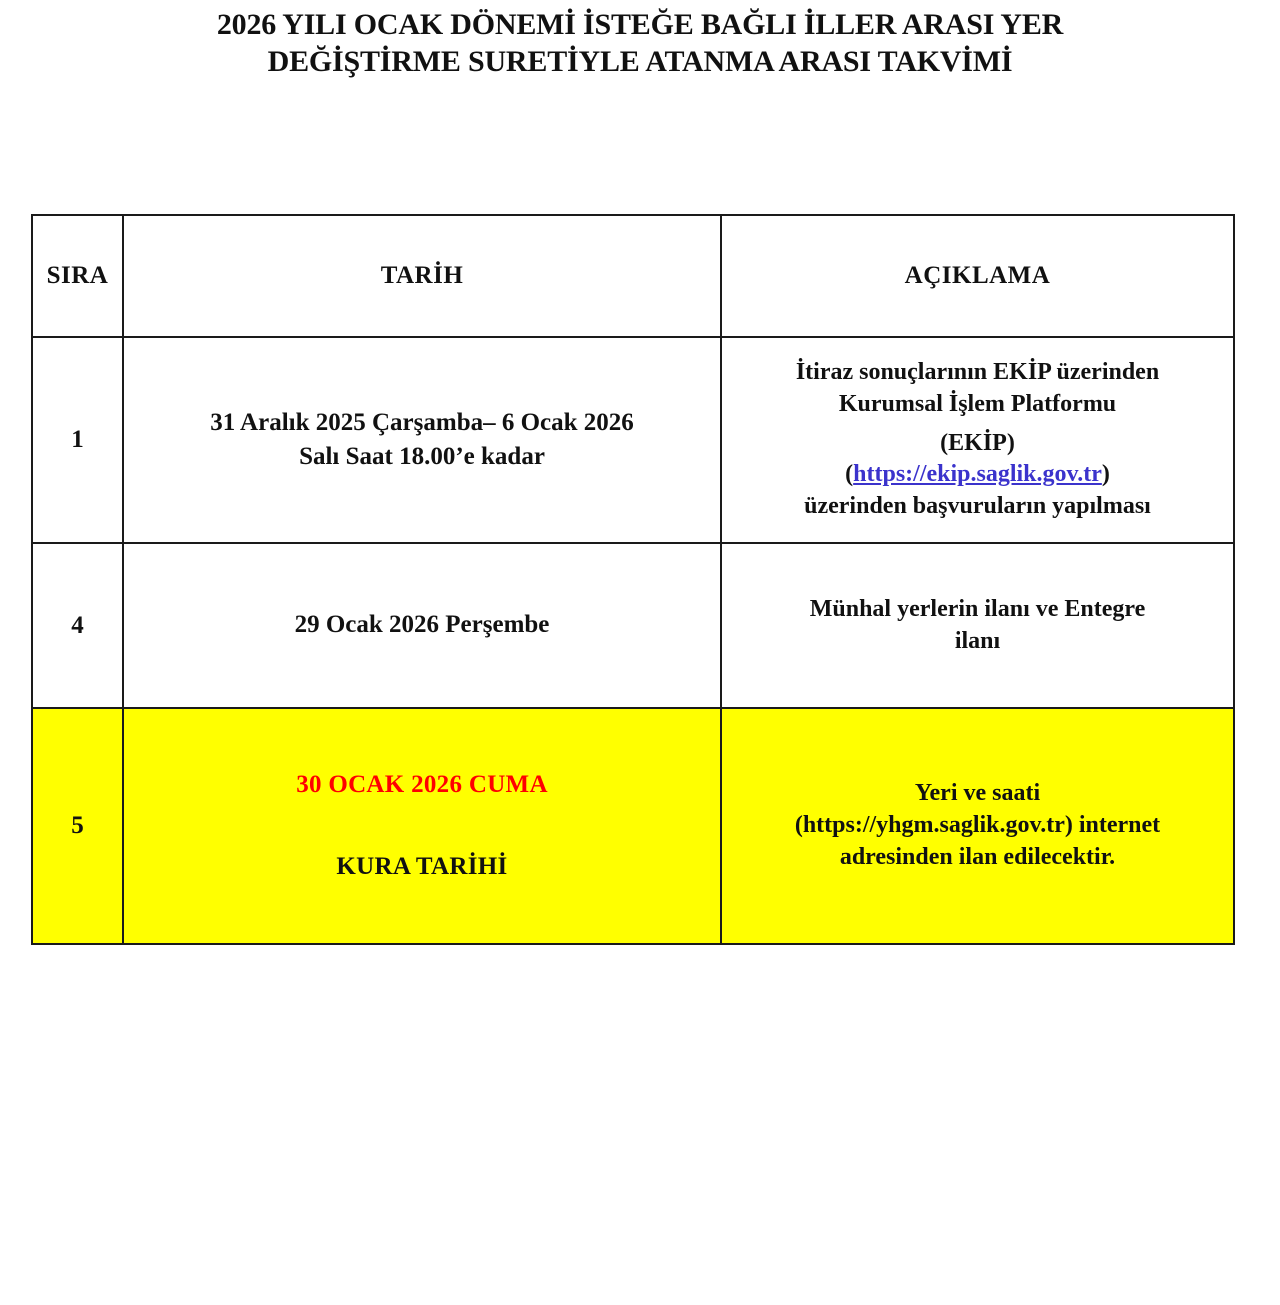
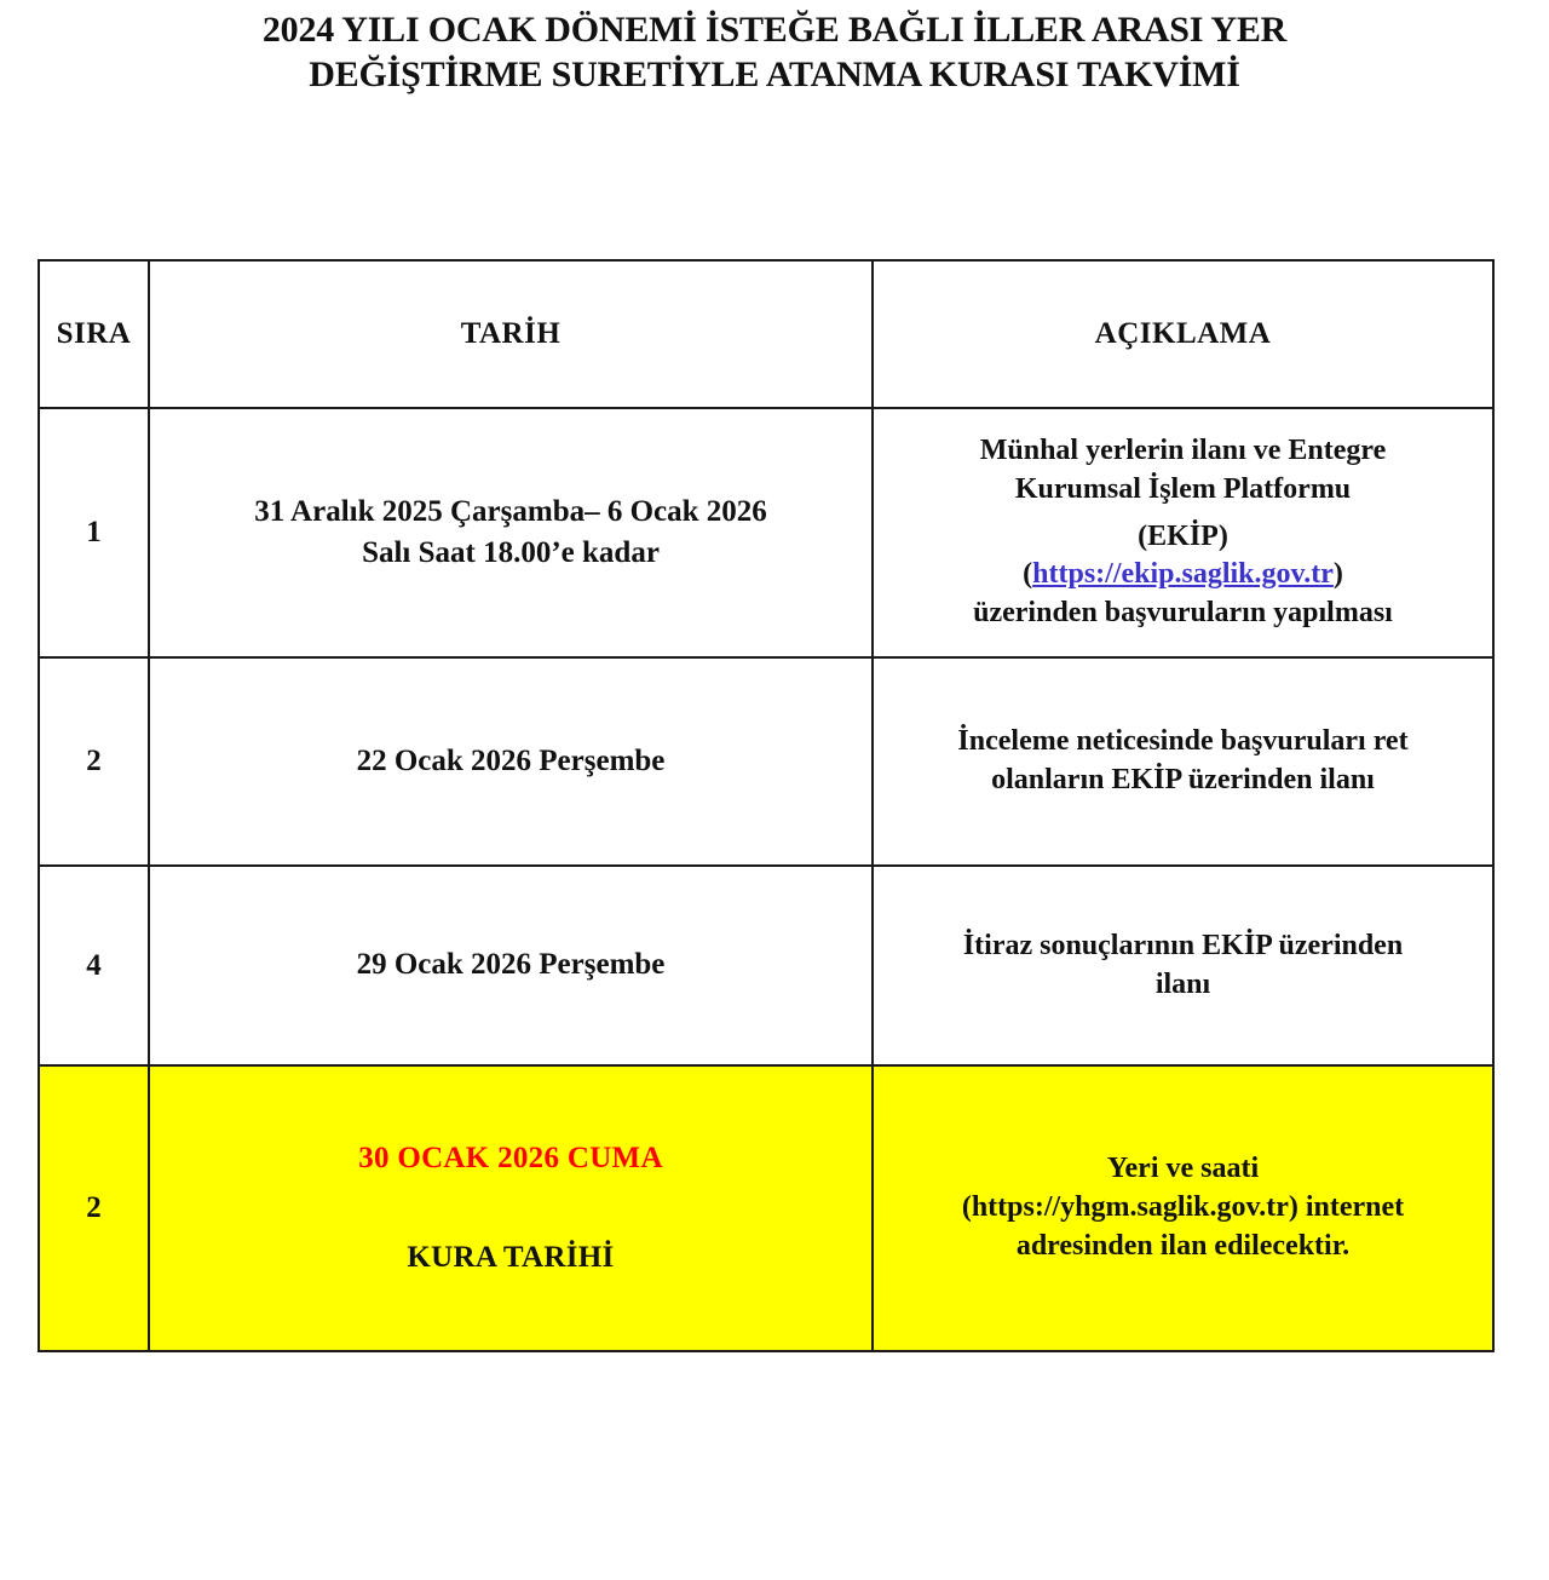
- 2026 YILI OCAK DÖNEMİ İSTEĞE BAĞLI İLLER ARASI YER
+ 2024 YILI OCAK DÖNEMİ İSTEĞE BAĞLI İLLER ARASI YER
- DEĞİŞTİRME SURETİYLE ATANMA ARASI TAKVİMİ
+ DEĞİŞTİRME SURETİYLE ATANMA KURASI TAKVİMİ
  SIRA	TARİH	AÇIKLAMA
- 1	31 Aralık 2025 Çarşamba– 6 Ocak 2026 Salı Saat 18.00’e kadar	İtiraz sonuçlarının EKİP üzerinden Kurumsal İşlem Platformu (EKİP) (https://ekip.saglik.gov.tr) üzerinden başvuruların yapılması
+ 1	31 Aralık 2025 Çarşamba– 6 Ocak 2026 Salı Saat 18.00’e kadar	Münhal yerlerin ilanı ve Entegre Kurumsal İşlem Platformu (EKİP) (https://ekip.saglik.gov.tr) üzerinden başvuruların yapılması
+ 2	22 Ocak 2026 Perşembe	İnceleme neticesinde başvuruları ret olanların EKİP üzerinden ilanı
- 4	29 Ocak 2026 Perşembe	Münhal yerlerin ilanı ve Entegre ilanı
+ 4	29 Ocak 2026 Perşembe	İtiraz sonuçlarının EKİP üzerinden ilanı
- 5	30 OCAK 2026 CUMA KURA TARİHİ	Yeri ve saati (https://yhgm.saglik.gov.tr) internet adresinden ilan edilecektir.
+ 2	30 OCAK 2026 CUMA KURA TARİHİ	Yeri ve saati (https://yhgm.saglik.gov.tr) internet adresinden ilan edilecektir.
